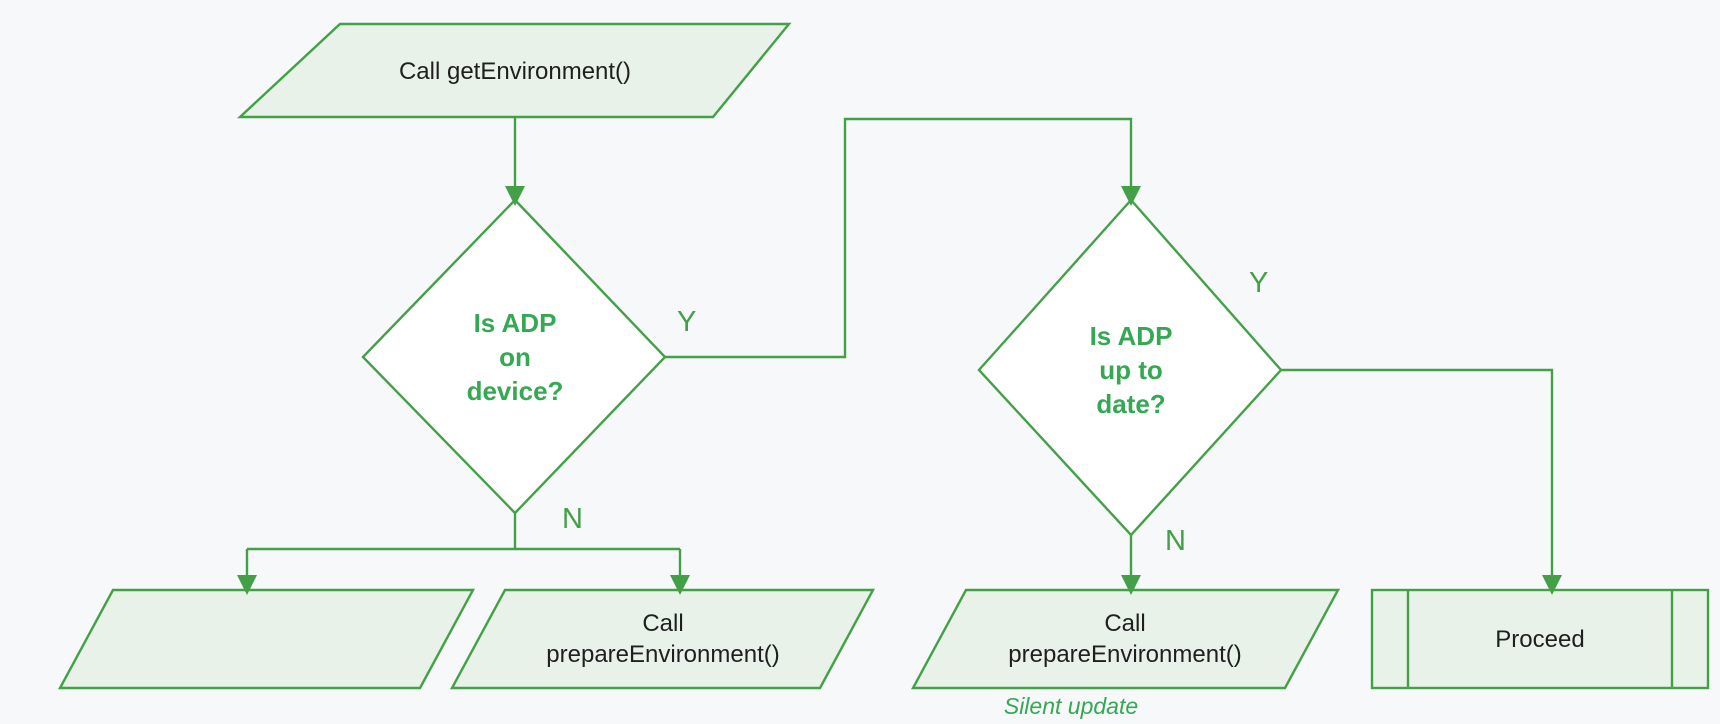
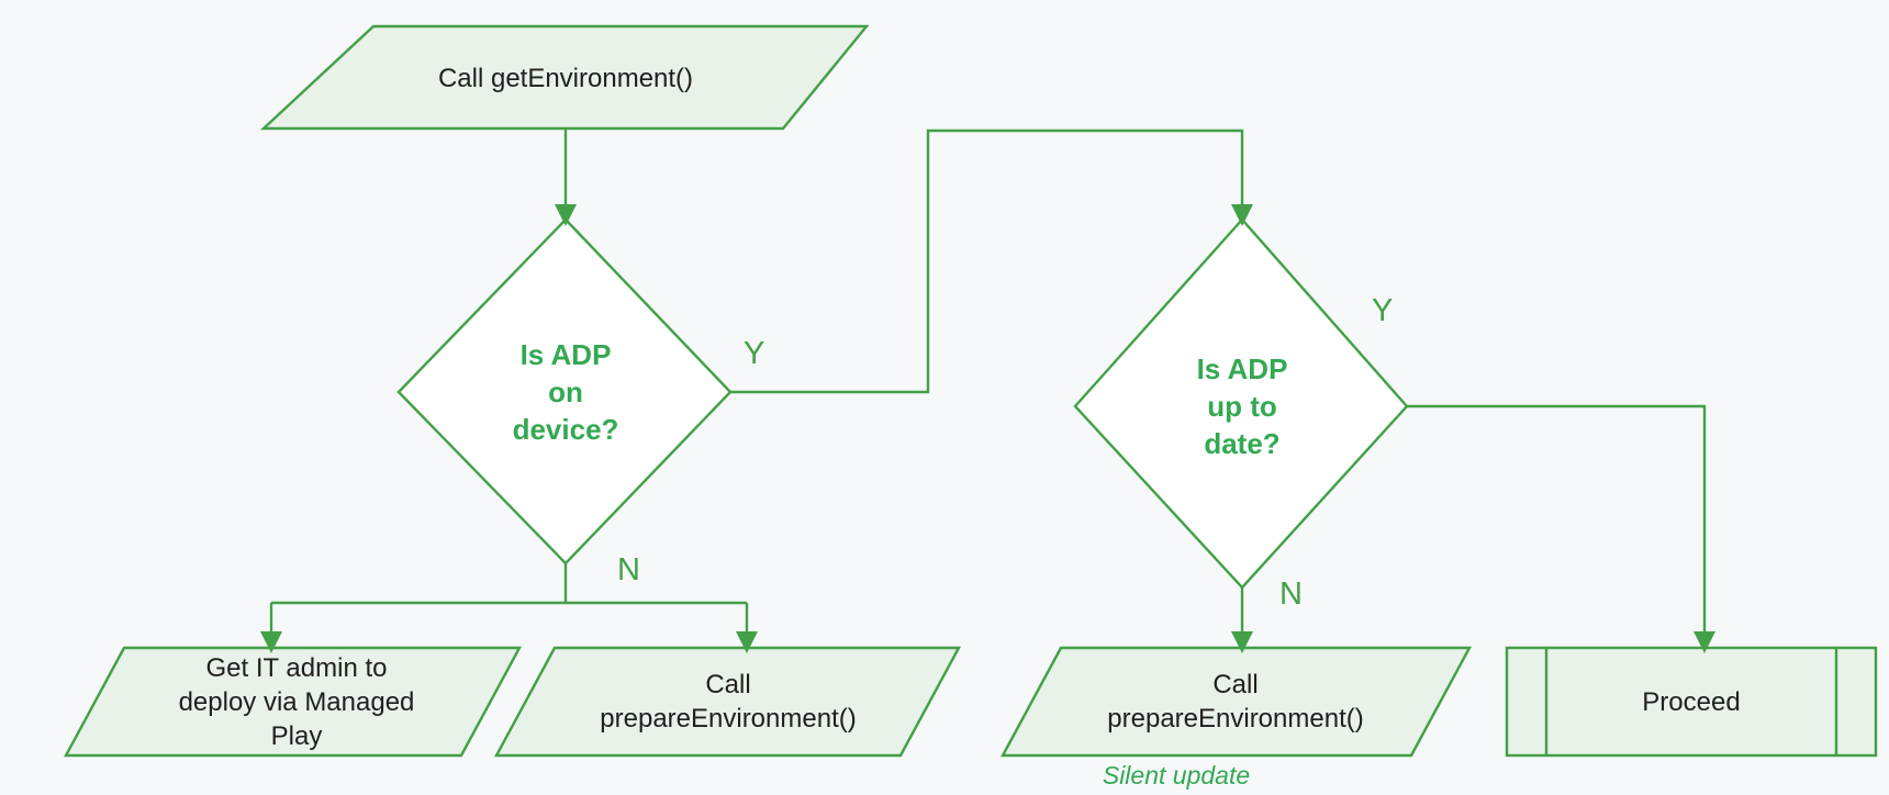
  Call getEnvironment()
  Is ADP
  on
  device?
  Is ADP
  up to
  date?
+ Get IT admin to
+ deploy via Managed
+ Play
  Call
  prepareEnvironment()
  Call
  prepareEnvironment()
  Proceed
  Y
  N
  Y
  N
  Silent update
